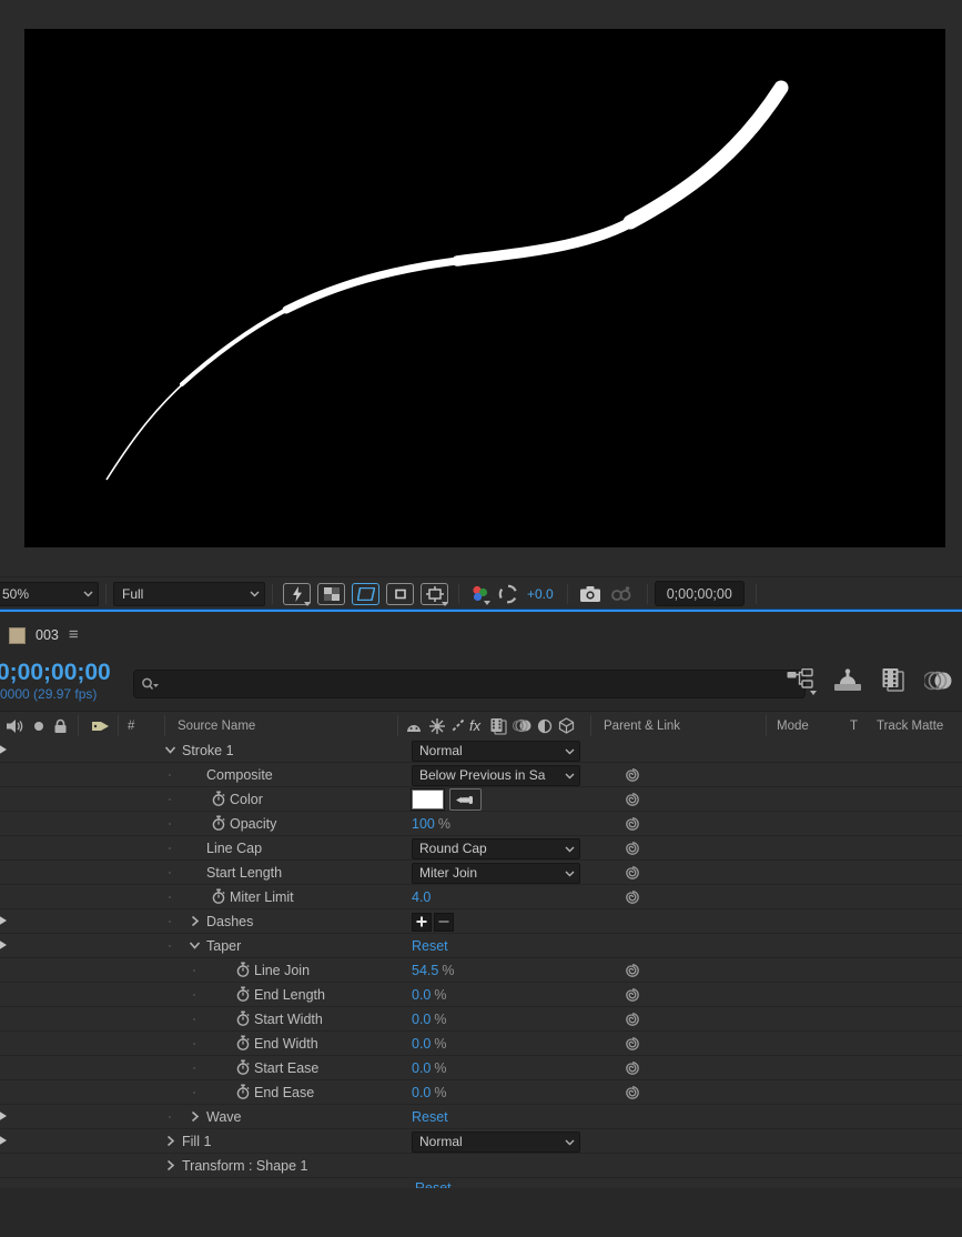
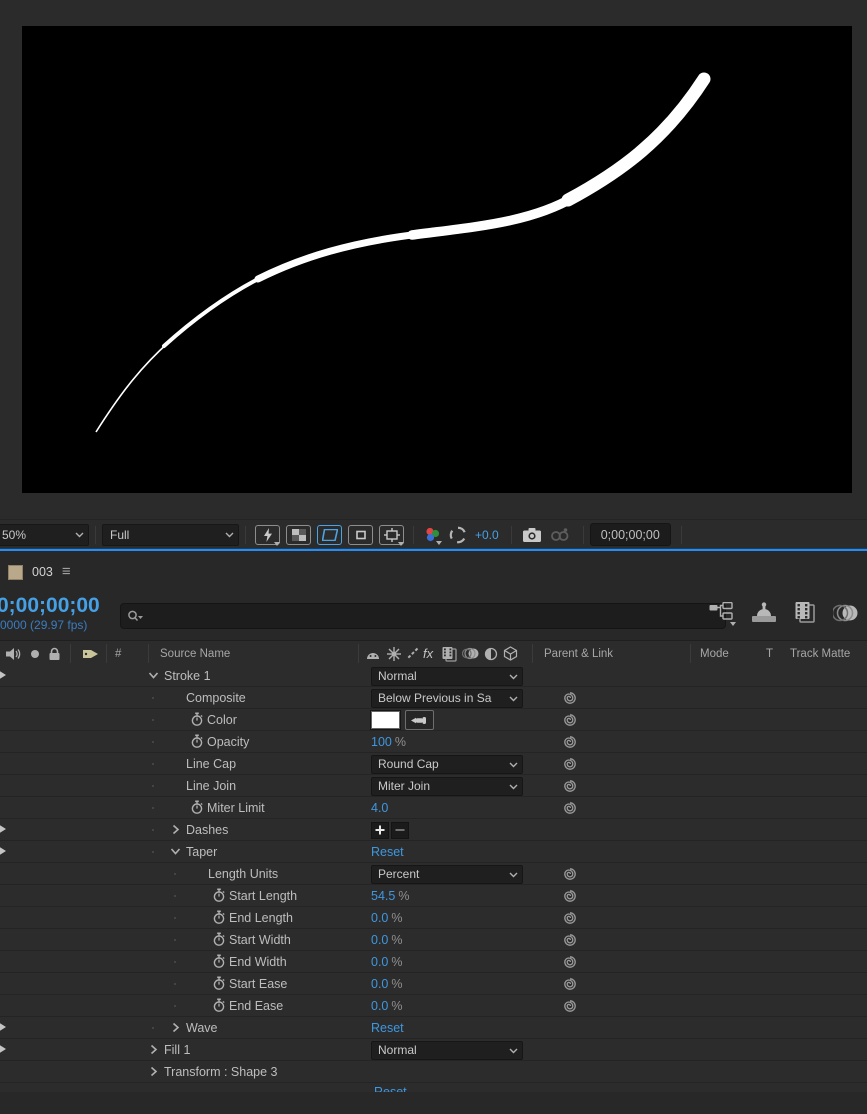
  50%
  Full
  +0.0
  0;00;00;00
  003
  ≡
  0;00;00;00
  0000 (29.97 fps)
  #
  Source Name
  fx
  Parent & Link
  Mode
  T
  Track Matte
  Stroke 1
  Normal
  Composite
  Below Previous in Sa
  Color
  Opacity
  100
  %
  Line Cap
  Round Cap
- Start Length
+ Line Join
  Miter Join
  Miter Limit
  4.0
  Dashes
  Taper
  Reset
+ Length Units
+ Percent
- Line Join
+ Start Length
  54.5
  %
  End Length
  0.0
  %
  Start Width
  0.0
  %
  End Width
  0.0
  %
  Start Ease
  0.0
  %
  End Ease
  0.0
  %
  Wave
  Reset
  Fill 1
  Normal
- Transform : Shape 1
+ Transform : Shape 3
